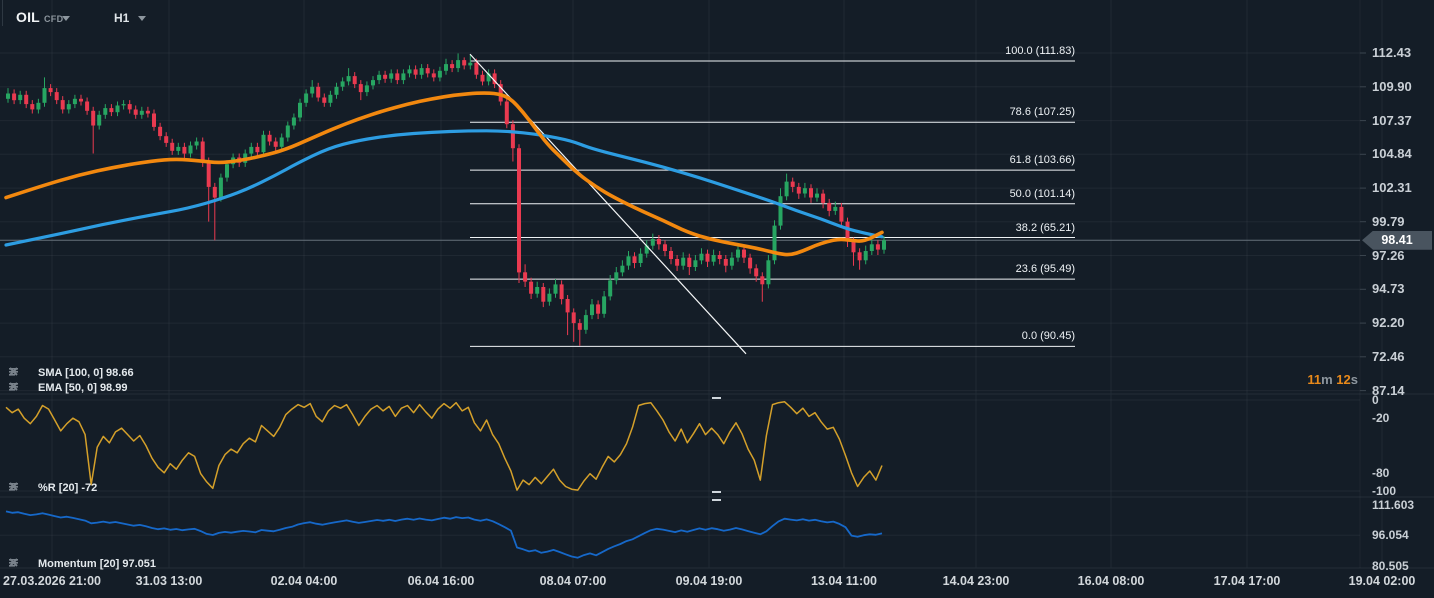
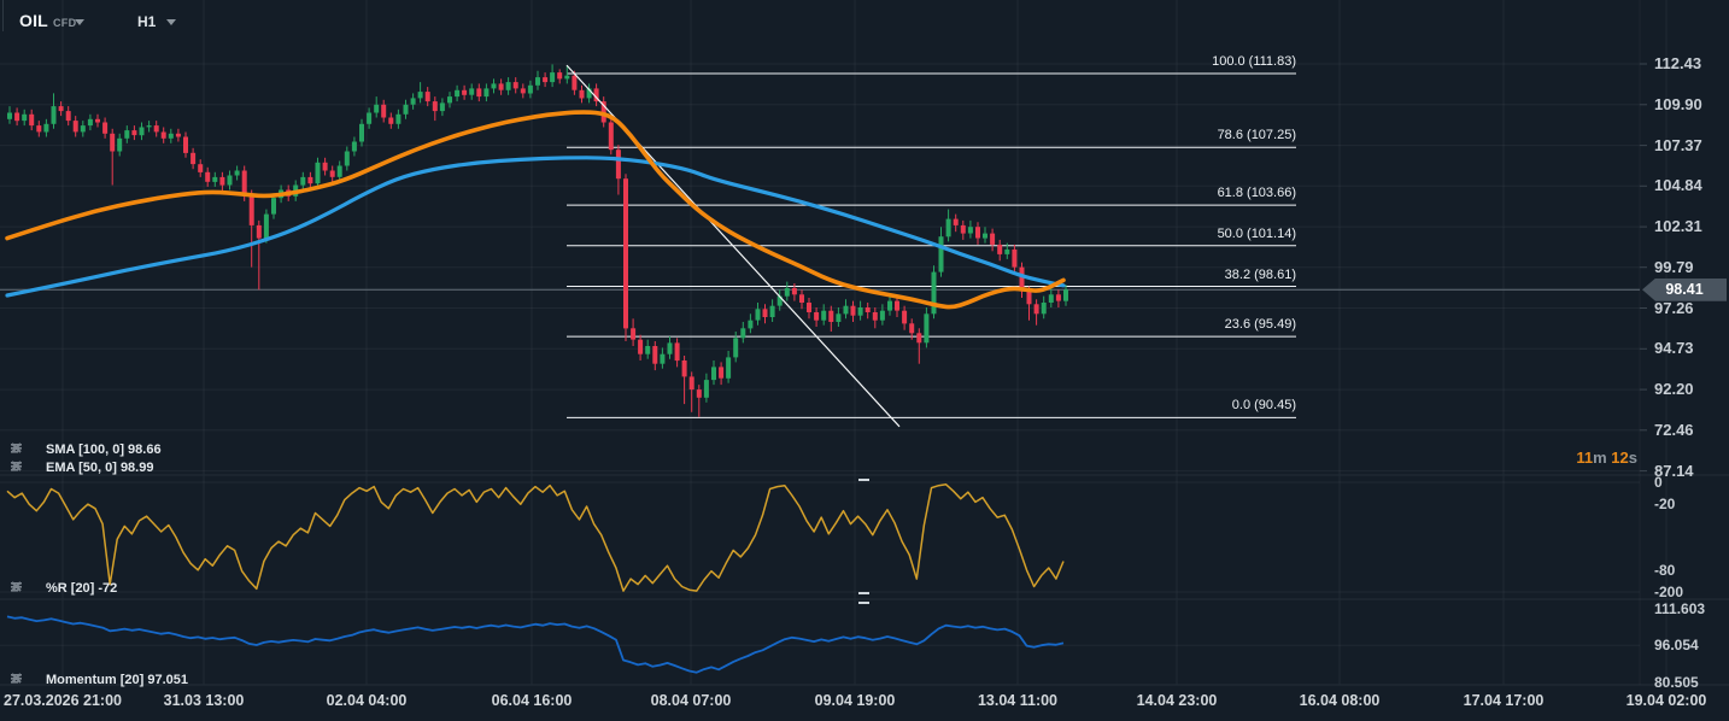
  OIL
  CFD
  H1
  SMA [100, 0] 98.66
  EMA [50, 0] 98.99
  %R [20] -72
  Momentum [20] 97.051
  11m 12s
  100.0 (111.83)
  78.6 (107.25)
  61.8 (103.66)
  50.0 (101.14)
- 38.2 (65.21)
+ 38.2 (98.61)
  23.6 (95.49)
  0.0 (90.45)
  112.43
  109.90
  107.37
  104.84
  102.31
  99.79
  97.26
  94.73
  92.20
  72.46
  87.14
  0
  -20
  -80
- -100
+ -200
  111.603
  96.054
  80.505
  27.03.2026 21:00
  31.03 13:00
  02.04 04:00
  06.04 16:00
  08.04 07:00
  09.04 19:00
  13.04 11:00
  14.04 23:00
  16.04 08:00
  17.04 17:00
  19.04 02:00
  98.41
